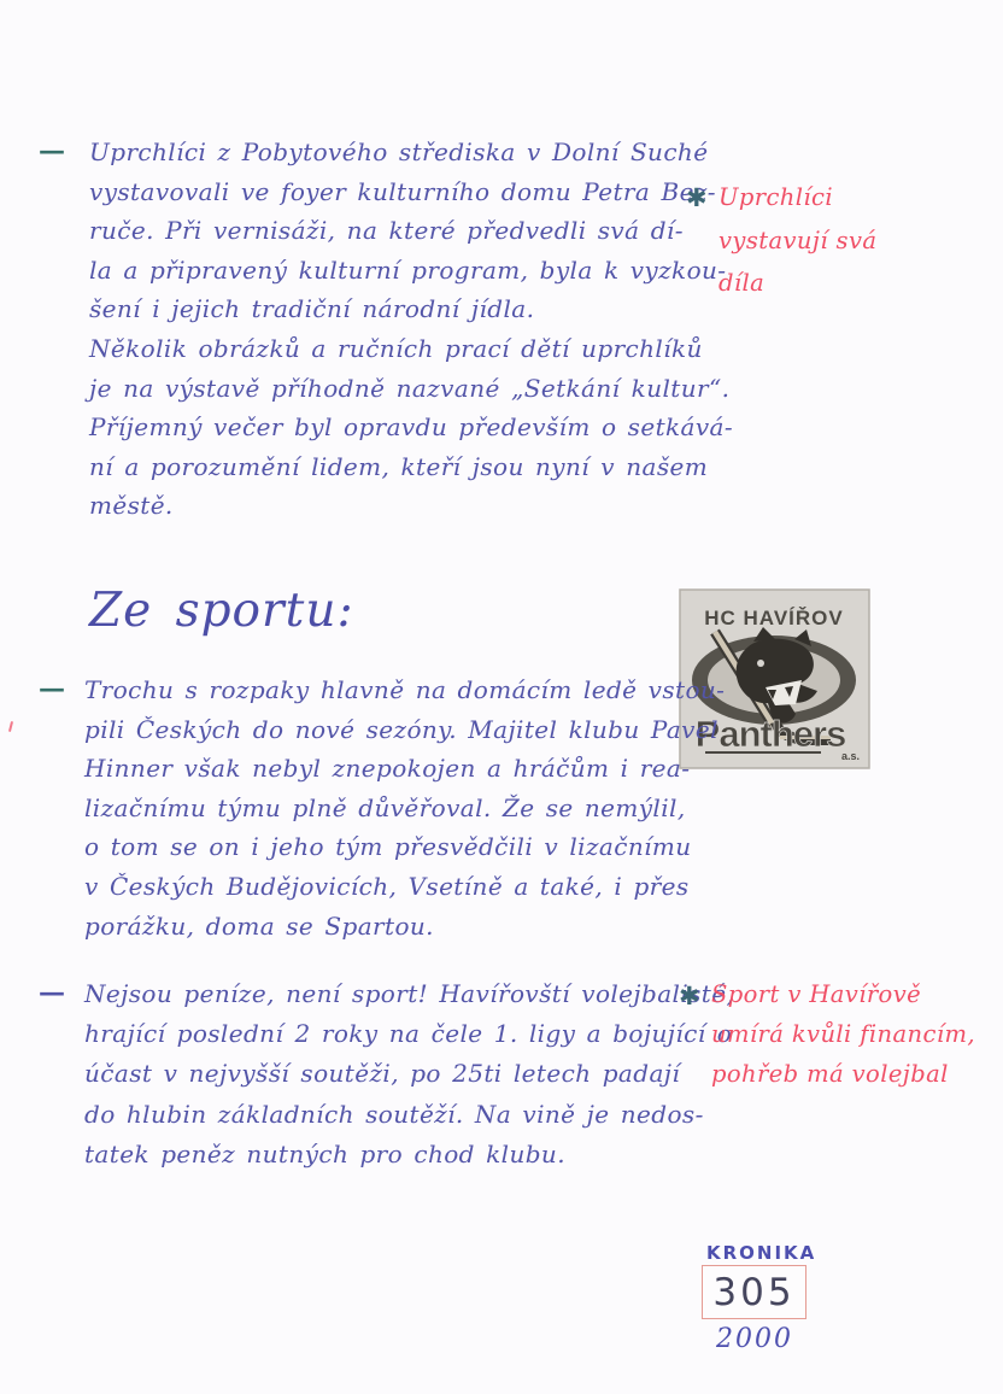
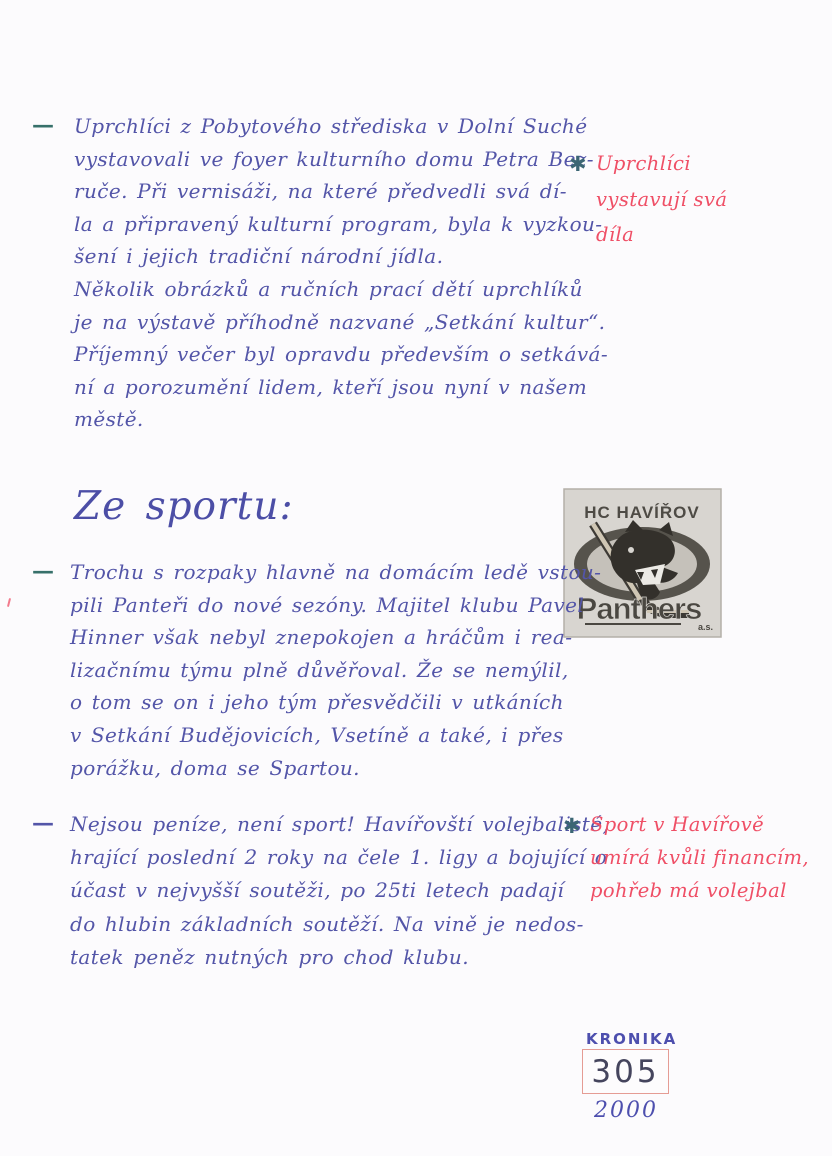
  —
  Uprchlíci z Pobytového střediska v Dolní Suché
  vystavovali ve foyer kulturního domu Petra Bez-
  ruče. Při vernisáži, na které předvedli svá dí-
  la a připravený kulturní program, byla k vyzkou-
  šení i jejich tradiční národní jídla.
  Několik obrázků a ručních prací dětí uprchlíků
  je na výstavě příhodně nazvané „Setkání kultur“.
  Příjemný večer byl opravdu především o setkává-
  ní a porozumění lidem, kteří jsou nyní v našem
  městě.
  ✱
  Uprchlíci
  vystavují svá
  díla
  Ze sportu:
  HC HAVÍŘOV
  Panthers
  a.s.
  —
  Trochu s rozpaky hlavně na domácím ledě vstou-
- pili Českých do nové sezóny. Majitel klubu Pavel
+ pili Panteři do nové sezóny. Majitel klubu Pavel
  Hinner však nebyl znepokojen a hráčům i rea-
  lizačnímu týmu plně důvěřoval. Že se nemýlil,
- o tom se on i jeho tým přesvědčili v lizačnímu
+ o tom se on i jeho tým přesvědčili v utkáních
- v Českých Budějovicích, Vsetíně a také, i přes
+ v Setkání Budějovicích, Vsetíně a také, i přes
  porážku, doma se Spartou.
  —
  Nejsou peníze, není sport! Havířovští volejbalisté,
  hrající poslední 2 roky na čele 1. ligy a bojující o
  účast v nejvyšší soutěži, po 25ti letech padají
  do hlubin základních soutěží. Na vině je nedos-
  tatek peněz nutných pro chod klubu.
  ✱
  Sport v Havířově
  umírá kvůli financím,
  pohřeb má volejbal
  KRONIKA
  305
  2000
